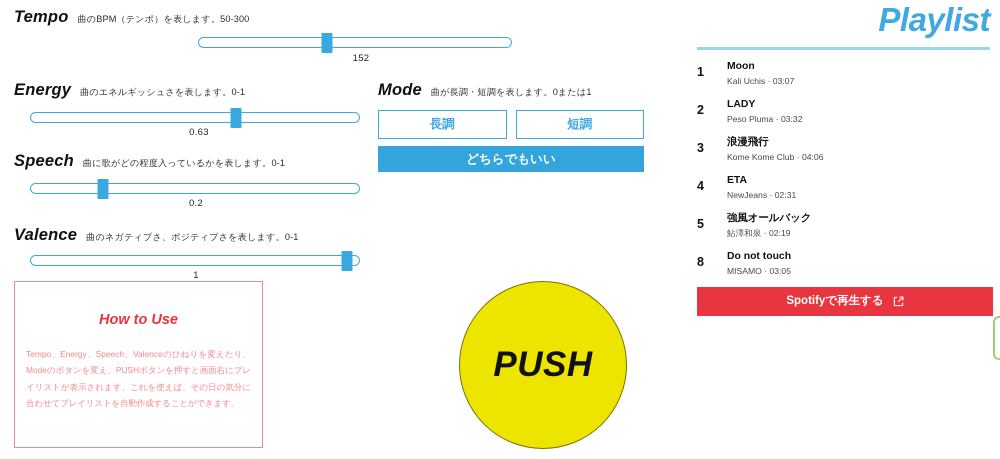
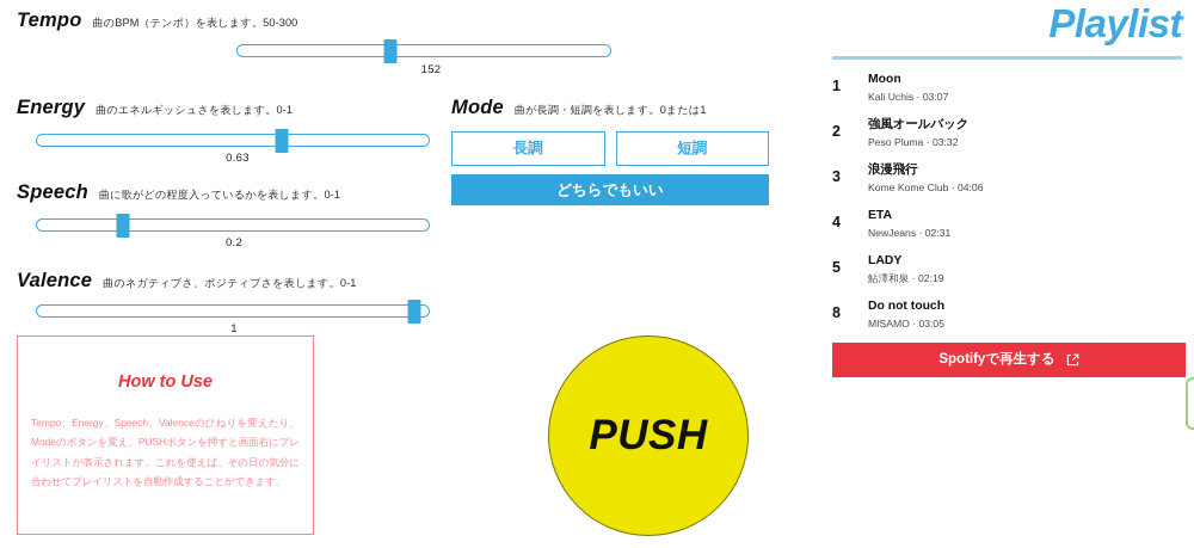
  Tempo
  曲のBPM（テンポ）を表します。50-300
  152
  Energy
  曲のエネルギッシュさを表します。0-1
  0.63
  Speech
  曲に歌がどの程度入っているかを表します。0-1
  0.2
  Valence
  曲のネガティブさ、ポジティブさを表します。0-1
  1
  Mode
  曲が長調・短調を表します。0または1
  長調
  短調
  どちらでもいい
  How to Use
  Tempo、Energy、Speech、Valenceのひねりを変えたり、Modeのボタンを変え、PUSHボタンを押すと画面右にプレイリストが表示されます。これを使えば、その日の気分に合わせてプレイリストを自動作成することができます。
  PUSH
  Playlist
  1
  Moon
  Kali Uchis · 03:07
  2
- LADY
+ 強風オールバック
  Peso Pluma · 03:32
  3
  浪漫飛行
  Kome Kome Club · 04:06
  4
  ETA
  NewJeans · 02:31
  5
- 強風オールバック
+ LADY
  鮎澤和泉 · 02:19
  8
  Do not touch
  MISAMO · 03:05
  Spotifyで再生する
